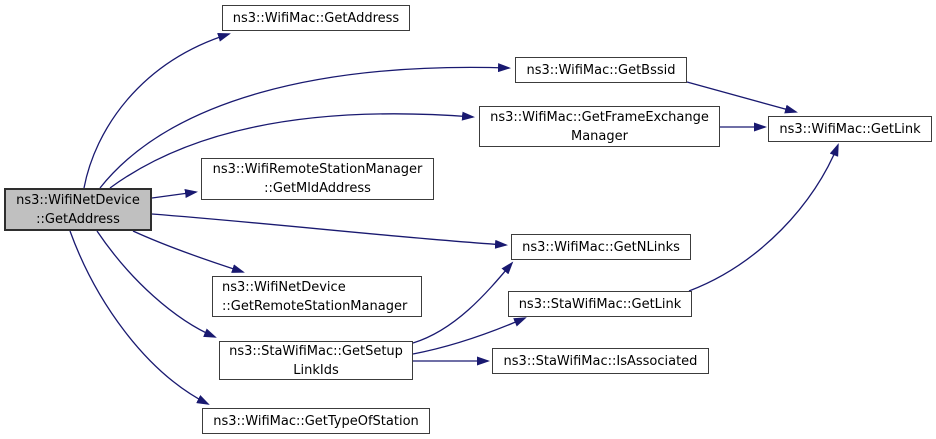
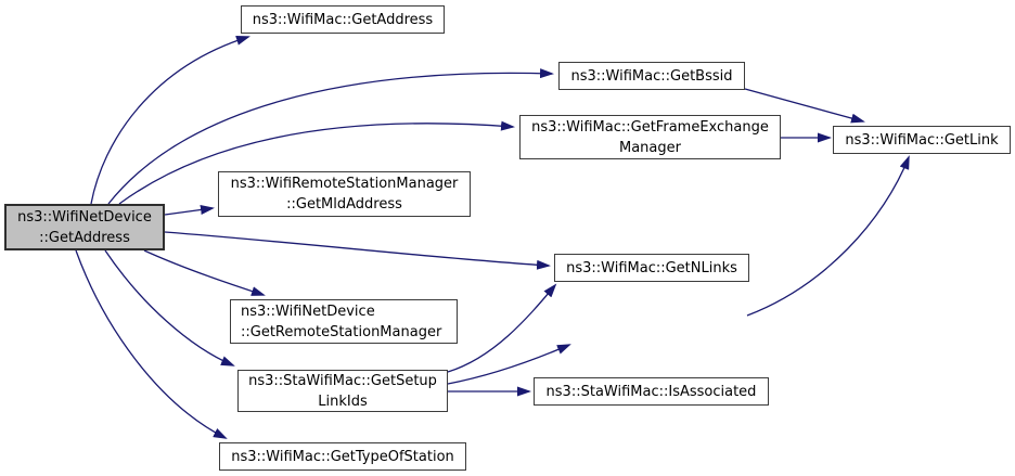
  ns3::WifiNetDevice
  ::GetAddress
  ns3::WifiMac::GetAddress
  ns3::WifiMac::GetBssid
  ns3::WifiMac::GetFrameExchange
  Manager
  ns3::WifiMac::GetLink
  ns3::WifiRemoteStationManager
  ::GetMldAddress
  ns3::WifiMac::GetNLinks
  ns3::WifiNetDevice
  ::GetRemoteStationManager
- ns3::StaWifiMac::GetLink
  ns3::StaWifiMac::GetSetup
  LinkIds
  ns3::StaWifiMac::IsAssociated
  ns3::WifiMac::GetTypeOfStation
